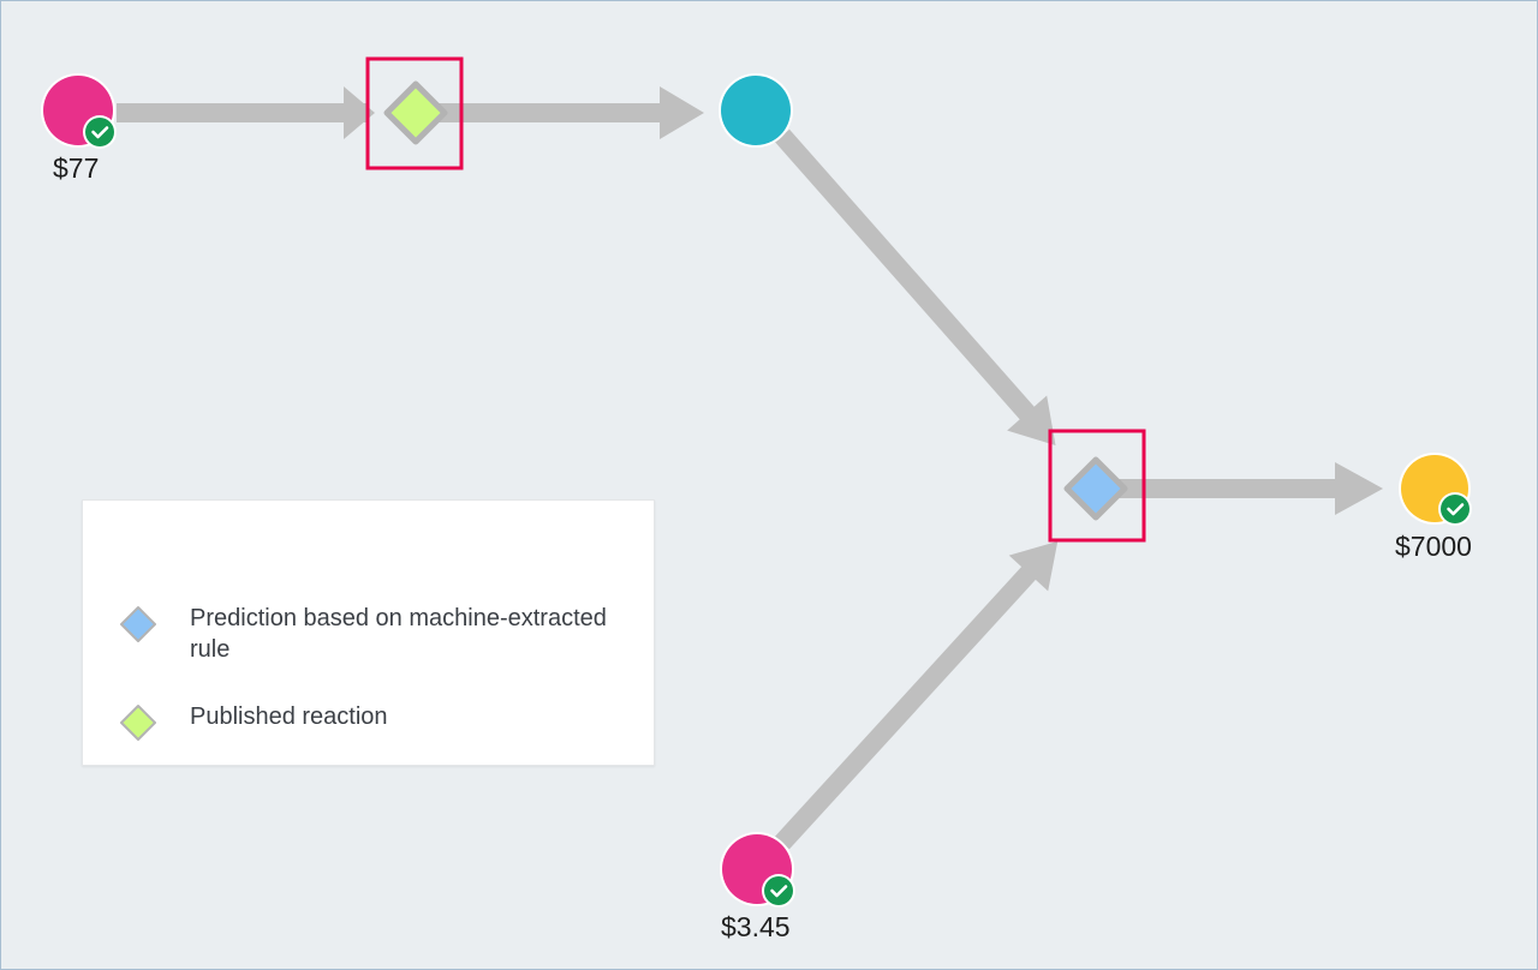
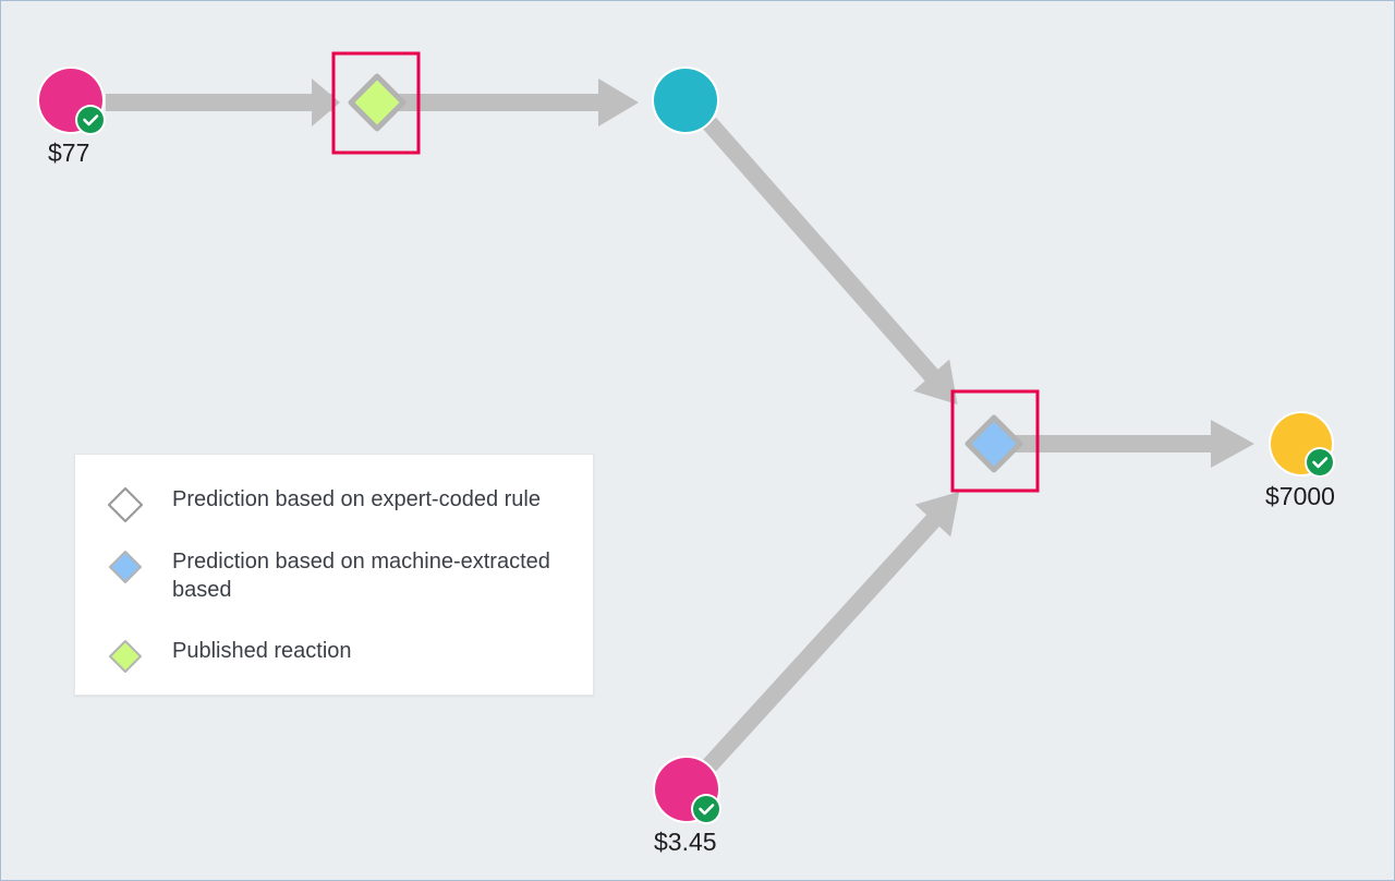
  $77
  $7000
  $3.45
+ Prediction based on expert-coded rule
- Prediction based on machine-extracted rule
+ Prediction based on machine-extracted based
  Published reaction
